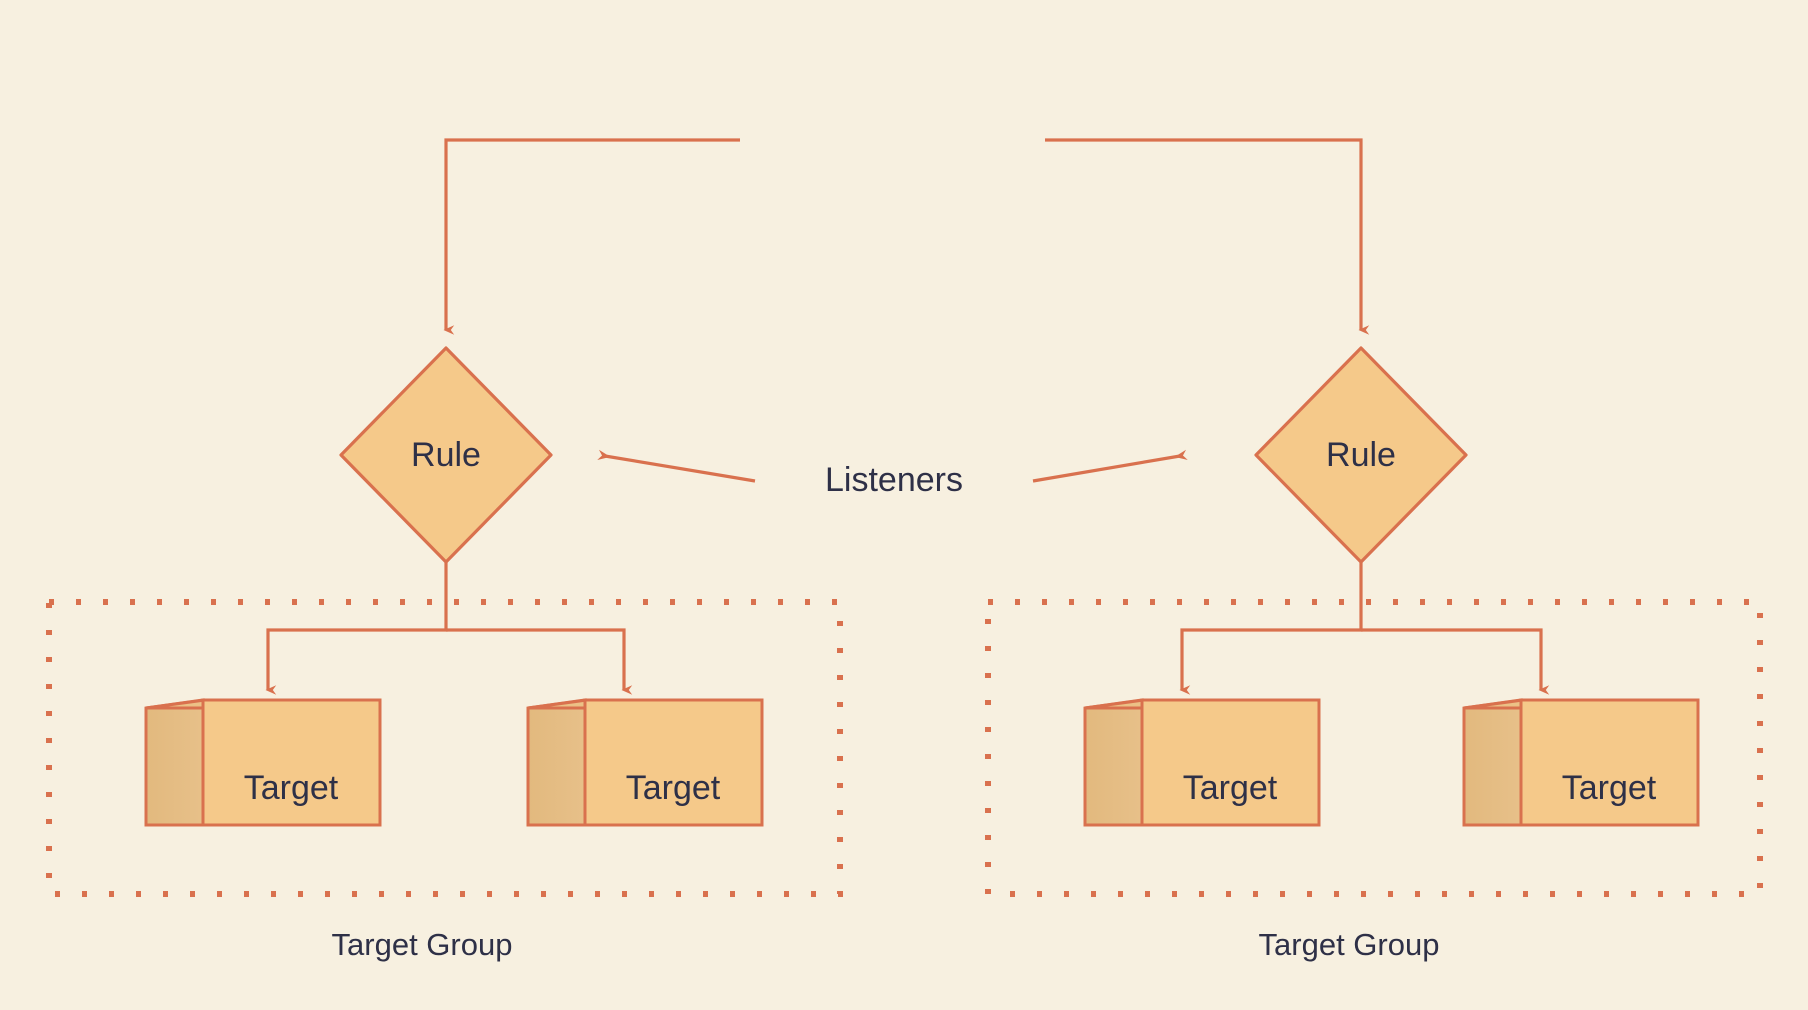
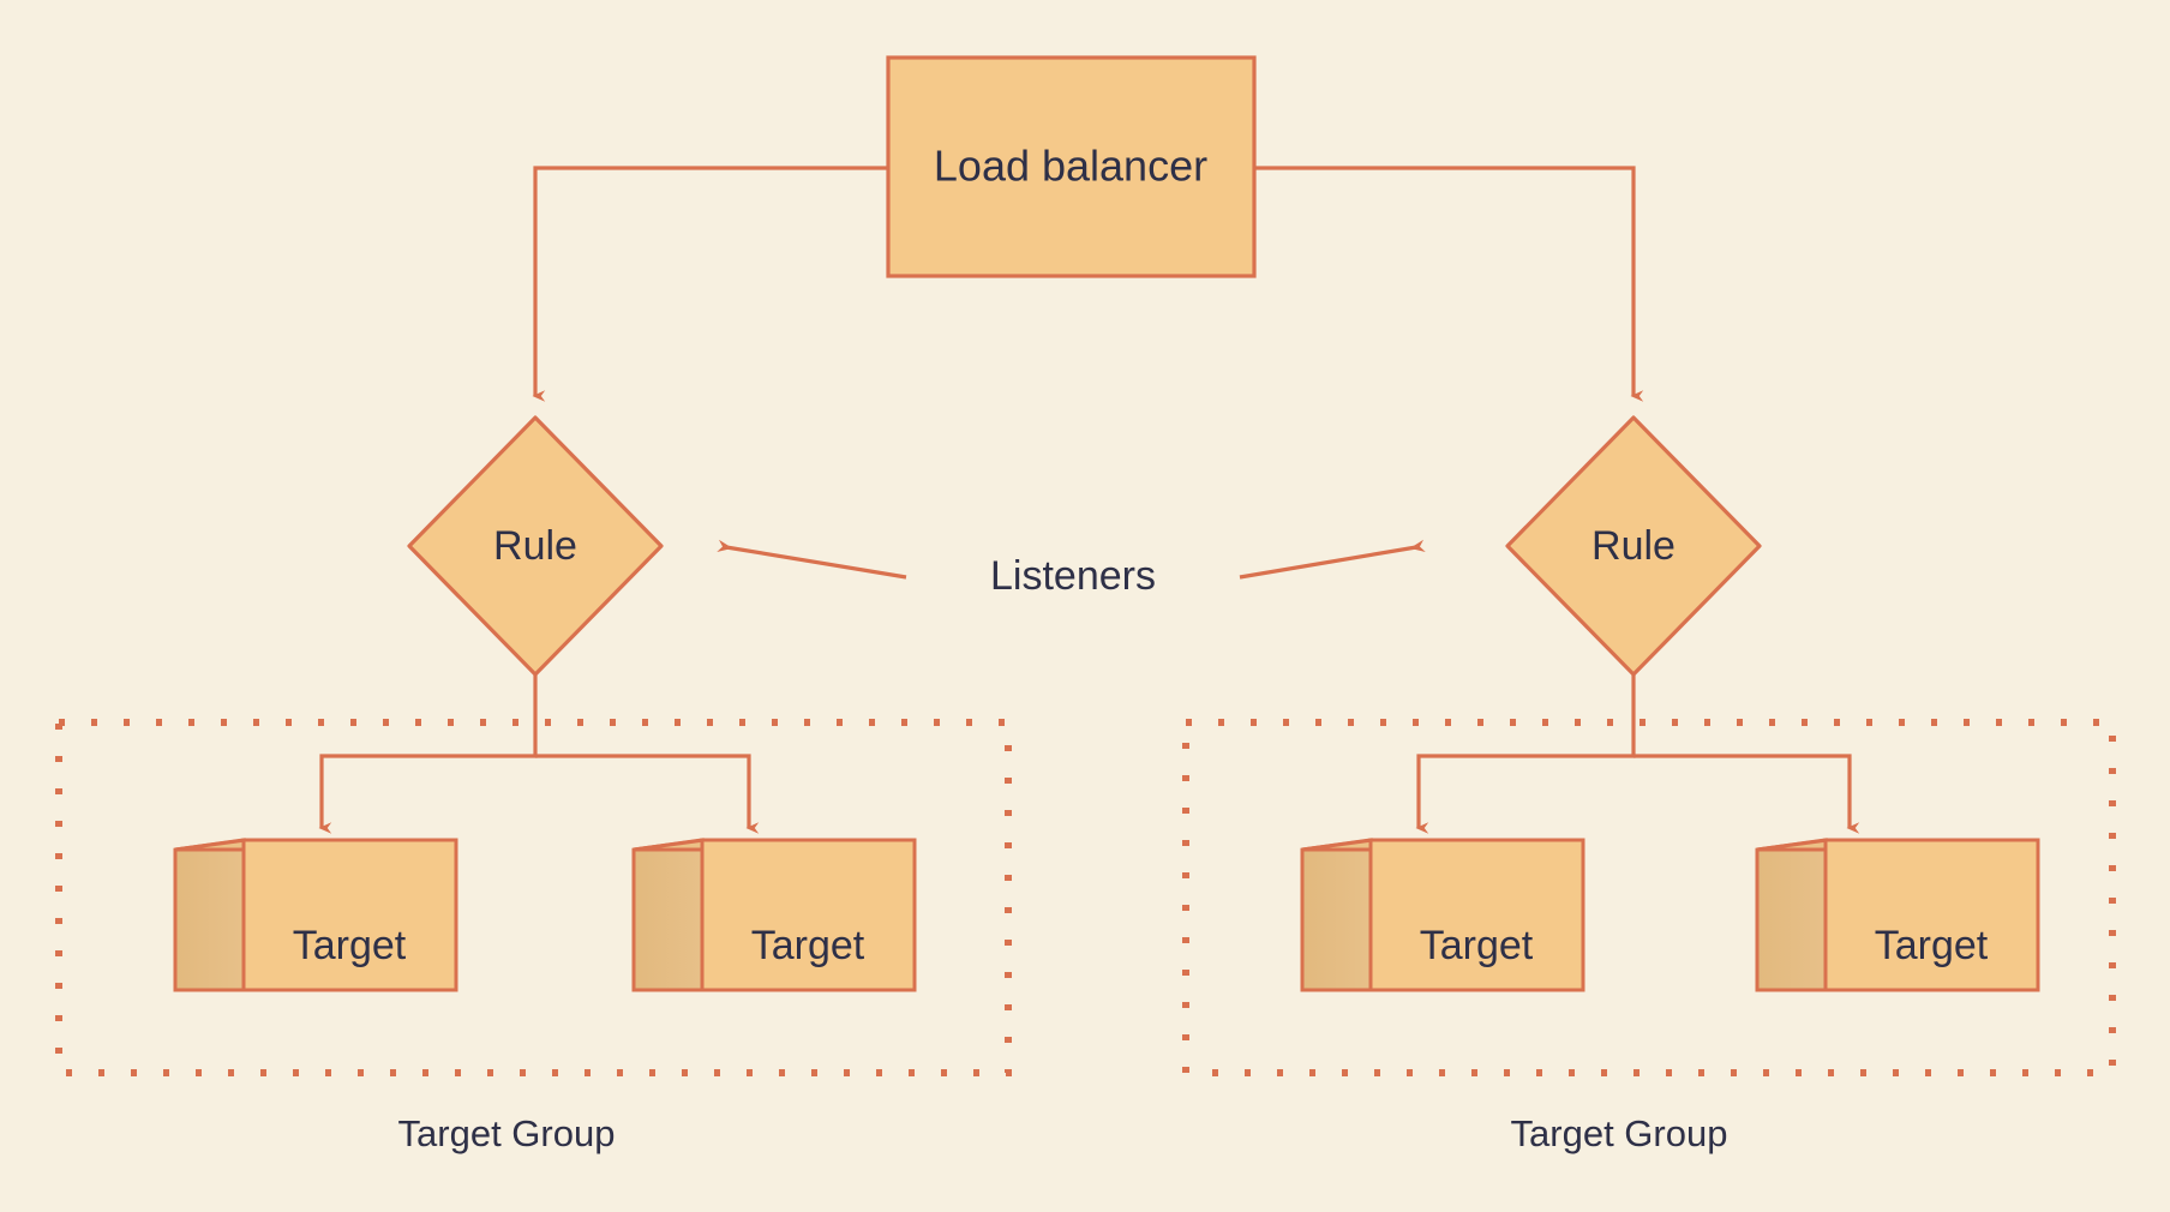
+ Load balancer
  Rule
  Rule
  Listeners
  Target
  Target
  Target Group
  Target
  Target
  Target Group
